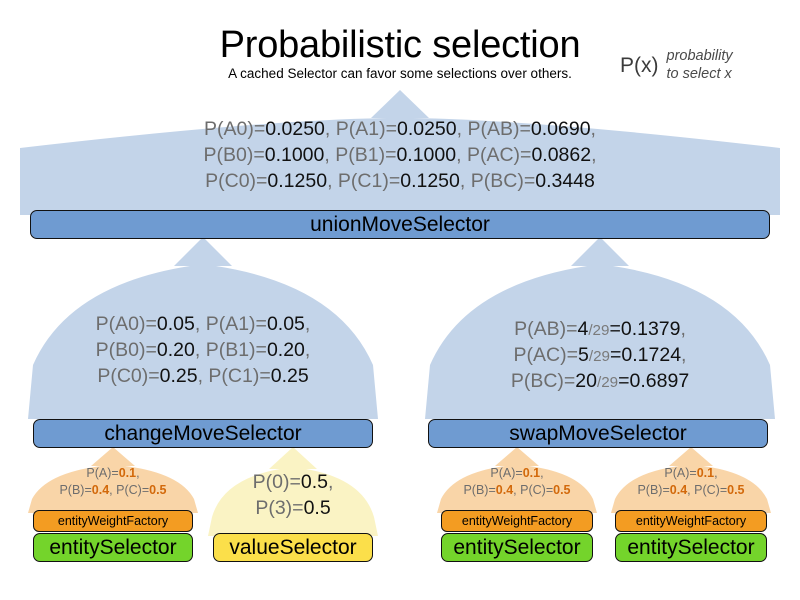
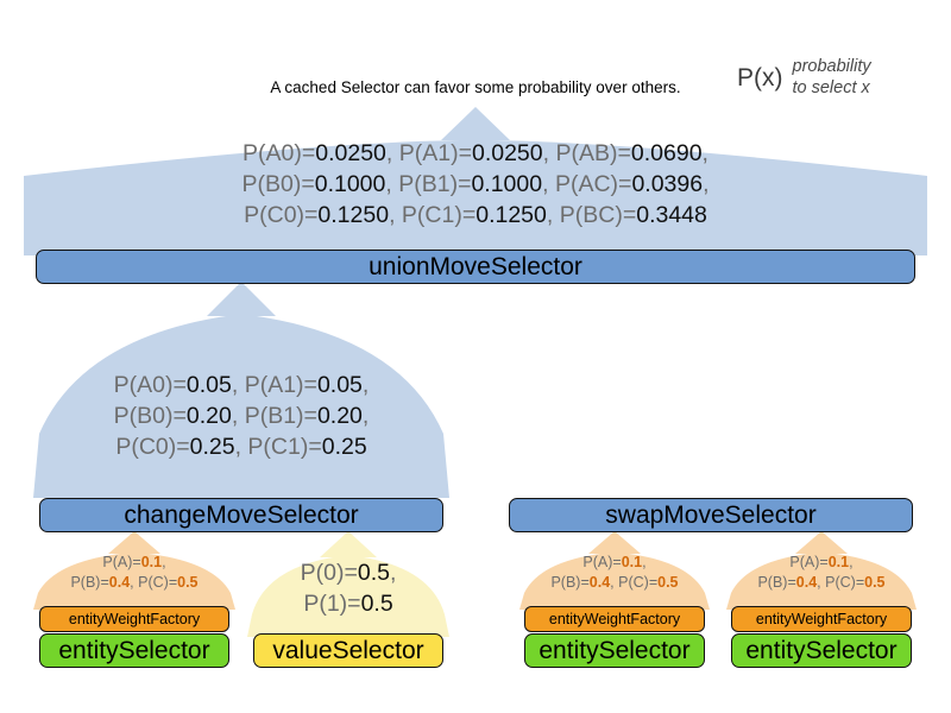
- Probabilistic selection
- A cached Selector can favor some selections over others.
+ A cached Selector can favor some probability over others.
  P(x)
  probability
  to select x
  P(A0)=0.0250, P(A1)=0.0250, P(AB)=0.0690,
- P(B0)=0.1000, P(B1)=0.1000, P(AC)=0.0862,
+ P(B0)=0.1000, P(B1)=0.1000, P(AC)=0.0396,
  P(C0)=0.1250, P(C1)=0.1250, P(BC)=0.3448
  unionMoveSelector
  P(A0)=0.05, P(A1)=0.05,
  P(B0)=0.20, P(B1)=0.20,
  P(C0)=0.25, P(C1)=0.25
- P(AB)=4/29=0.1379,
- P(AC)=5/29=0.1724,
- P(BC)=20/29=0.6897
  changeMoveSelector
  swapMoveSelector
  P(A)=0.1,
  P(B)=0.4, P(C)=0.5
  entityWeightFactory
  entitySelector
  P(0)=0.5,
- P(3)=0.5
+ P(1)=0.5
  valueSelector
  P(A)=0.1,
  P(B)=0.4, P(C)=0.5
  entityWeightFactory
  entitySelector
  P(A)=0.1,
  P(B)=0.4, P(C)=0.5
  entityWeightFactory
  entitySelector
